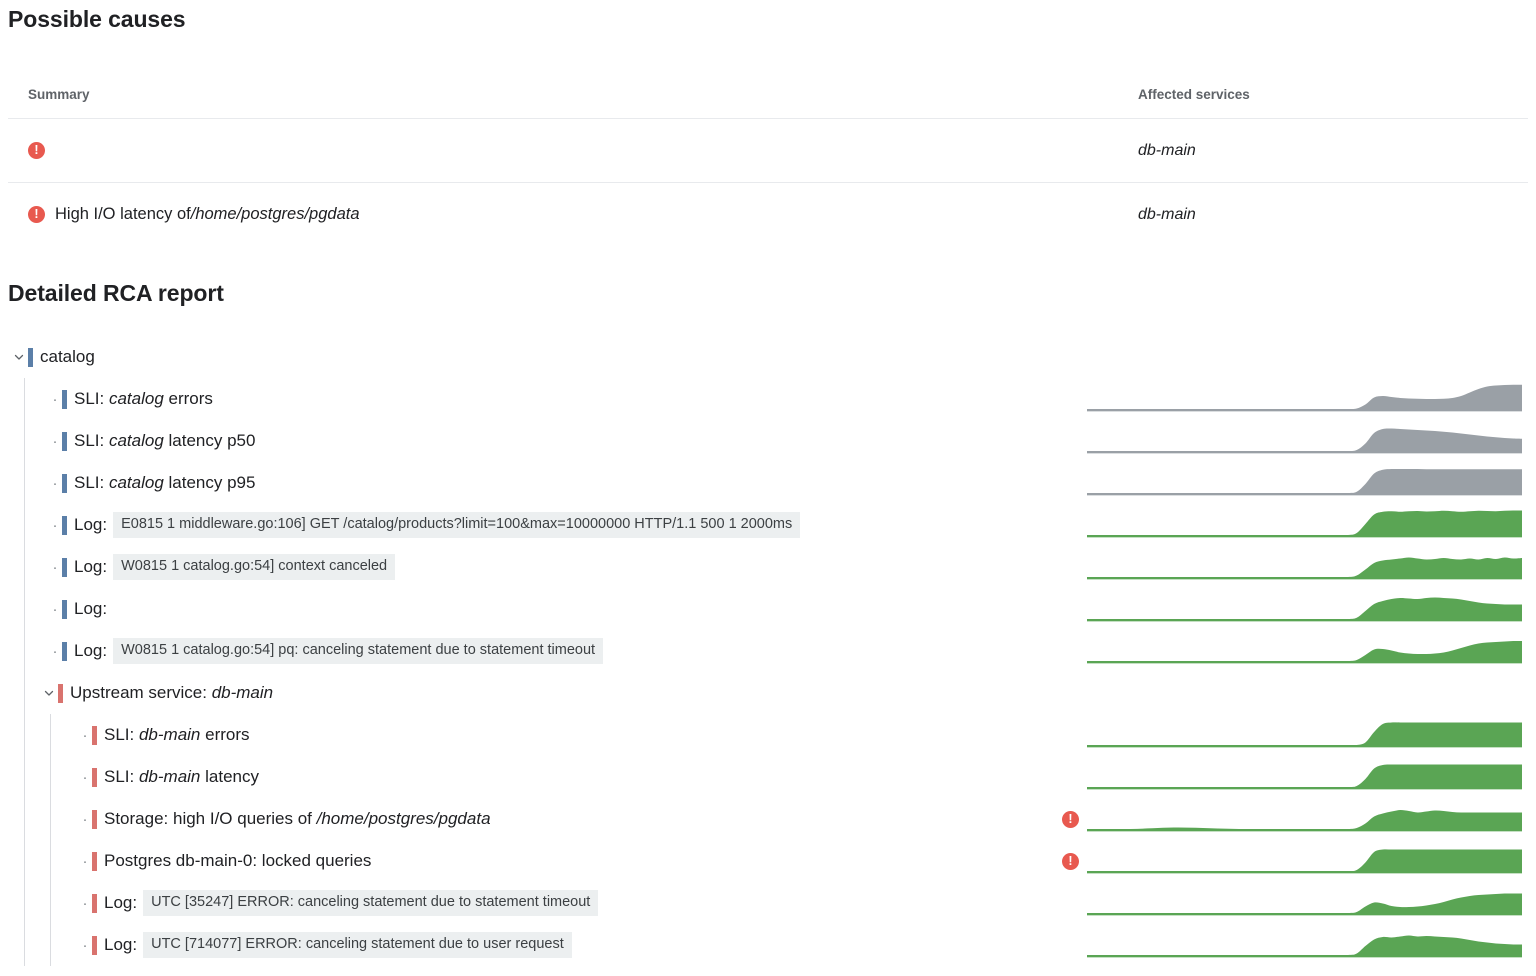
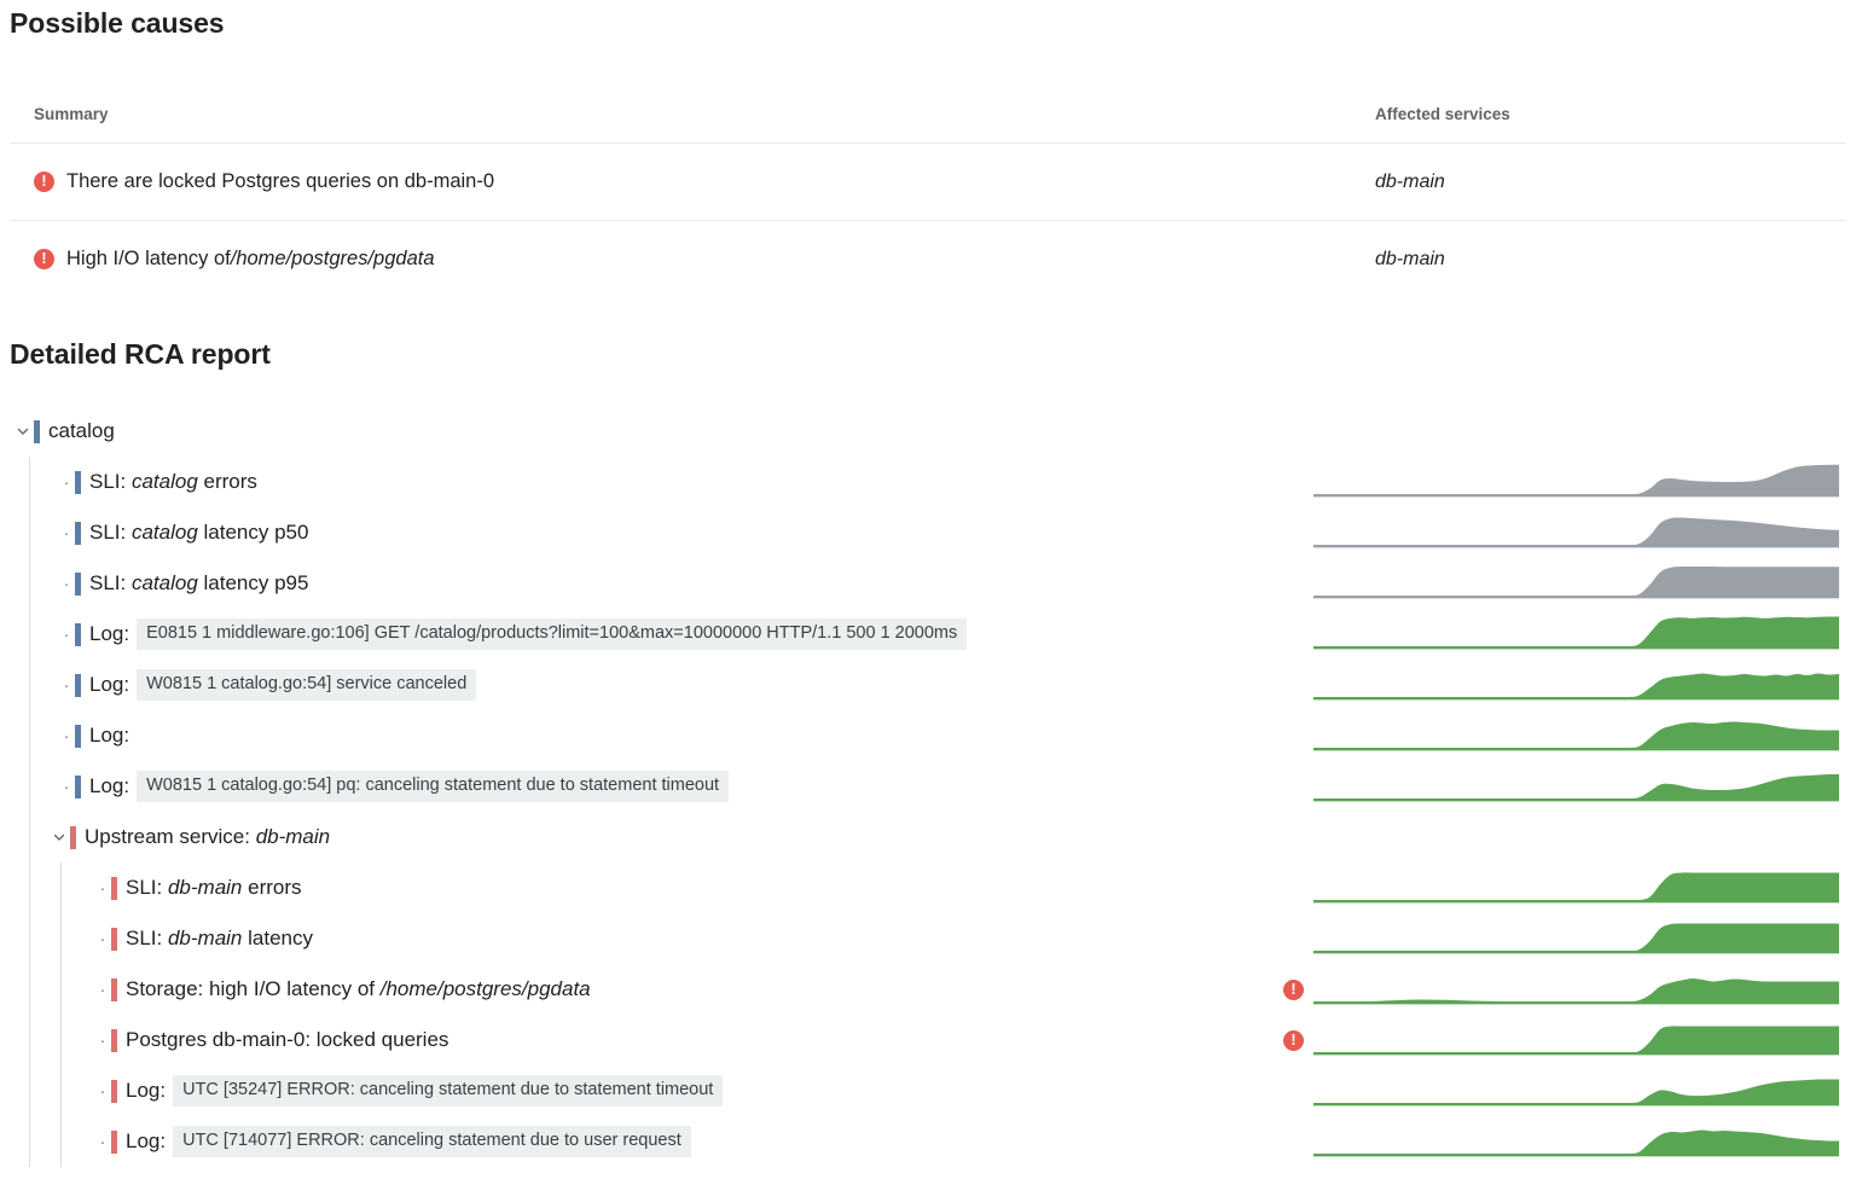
  Possible causes
  Summary
  Affected services
  !
+ There are locked Postgres queries on db-main-0
  db-main
  !
  High I/O latency of
  /home/postgres/pgdata
  db-main
  Detailed RCA report
  catalog
  ·
  SLI: catalog errors
  ·
  SLI: catalog latency p50
  ·
  SLI: catalog latency p95
  ·
  Log:
  E0815 1 middleware.go:106] GET /catalog/products?limit=100&max=10000000 HTTP/1.1 500 1 2000ms
  ·
  Log:
- W0815 1 catalog.go:54] context canceled
+ W0815 1 catalog.go:54] service canceled
  ·
  Log:
  ·
  Log:
  W0815 1 catalog.go:54] pq: canceling statement due to statement timeout
  Upstream service: db-main
  ·
  SLI: db-main errors
  ·
  SLI: db-main latency
  ·
- Storage: high I/O queries of /home/postgres/pgdata
+ Storage: high I/O latency of /home/postgres/pgdata
  !
  ·
  Postgres db-main-0: locked queries
  !
  ·
  Log:
  UTC [35247] ERROR: canceling statement due to statement timeout
  ·
  Log:
  UTC [714077] ERROR: canceling statement due to user request
